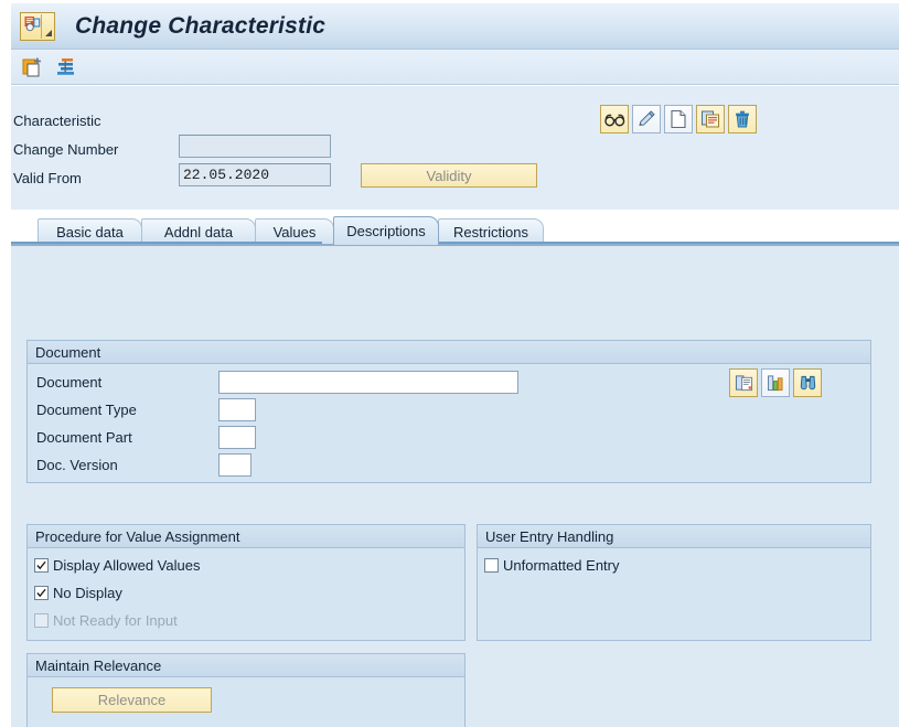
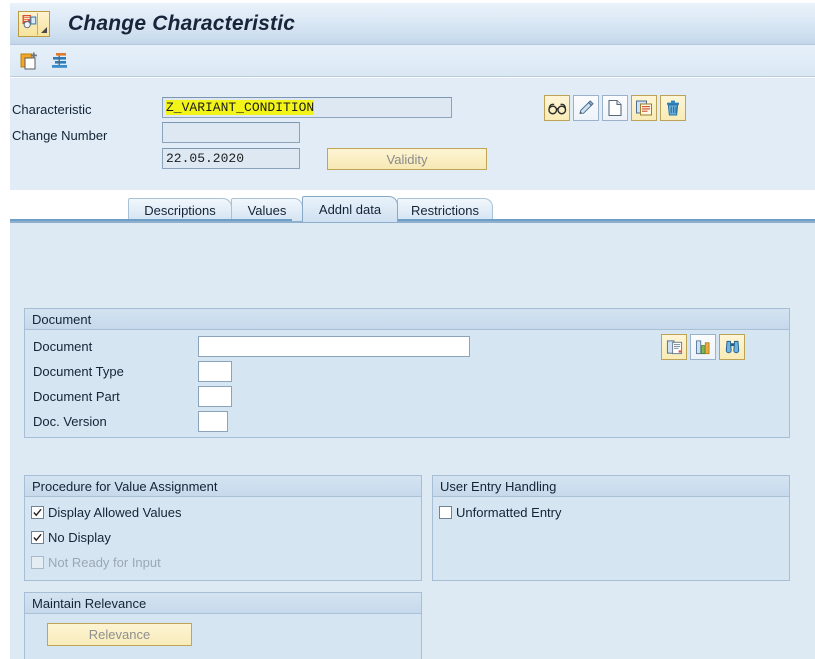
  Change Characteristic
  Characteristic
+ Z_VARIANT_CONDITION
  Change Number
- Valid From
  22.05.2020
  Validity
- Basic data
- Addnl data
+ Descriptions
  Values
- Descriptions
+ Addnl data
  Restrictions
  Document
  Document
  Document Type
  Document Part
  Doc. Version
  Procedure for Value Assignment
  Display Allowed Values
  No Display
  Not Ready for Input
  User Entry Handling
  Unformatted Entry
  Maintain Relevance
  Relevance
